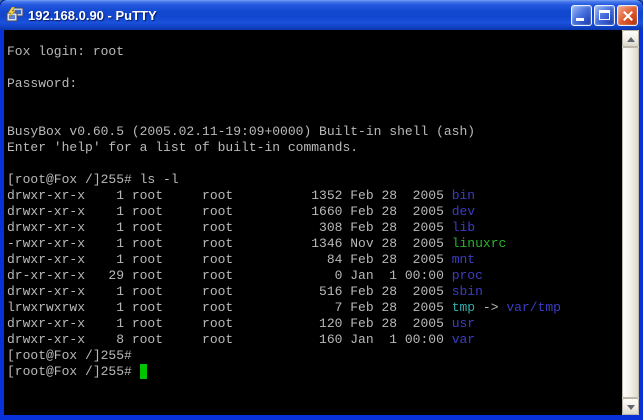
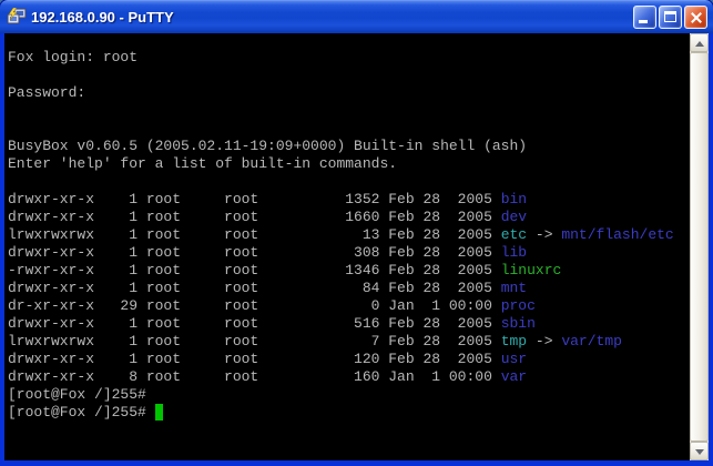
  192.168.0.90 - PuTTY
  Fox login: root
  Password:
  BusyBox v0.60.5 (2005.02.11-19:09+0000) Built-in shell (ash)
  Enter 'help' for a list of built-in commands.
- [root@Fox /]255# ls -l
  drwxr-xr-x 1 root root 1352 Feb 28 2005 bin
  drwxr-xr-x 1 root root 1660 Feb 28 2005 dev
+ lrwxrwxrwx 1 root root 13 Feb 28 2005 etc -> mnt/flash/etc
  drwxr-xr-x 1 root root 308 Feb 28 2005 lib
- -rwxr-xr-x 1 root root 1346 Nov 28 2005 linuxrc
+ -rwxr-xr-x 1 root root 1346 Feb 28 2005 linuxrc
  drwxr-xr-x 1 root root 84 Feb 28 2005 mnt
  dr-xr-xr-x 29 root root 0 Jan 1 00:00 proc
  drwxr-xr-x 1 root root 516 Feb 28 2005 sbin
  lrwxrwxrwx 1 root root 7 Feb 28 2005 tmp -> var/tmp
  drwxr-xr-x 1 root root 120 Feb 28 2005 usr
  drwxr-xr-x 8 root root 160 Jan 1 00:00 var
  [root@Fox /]255#
  [root@Fox /]255#
